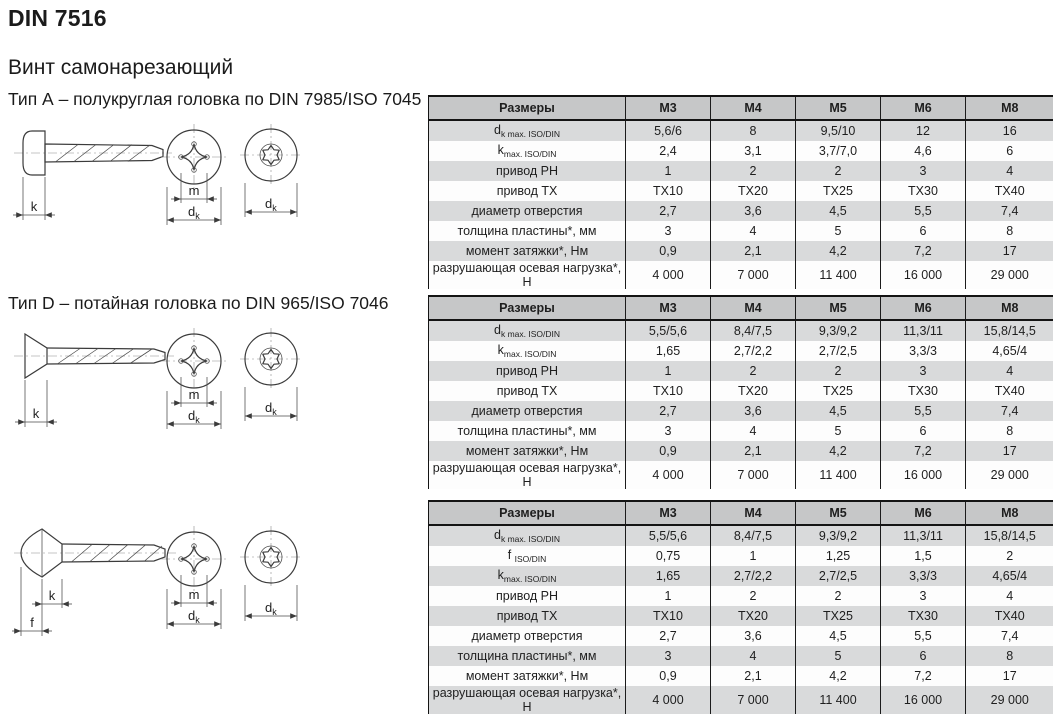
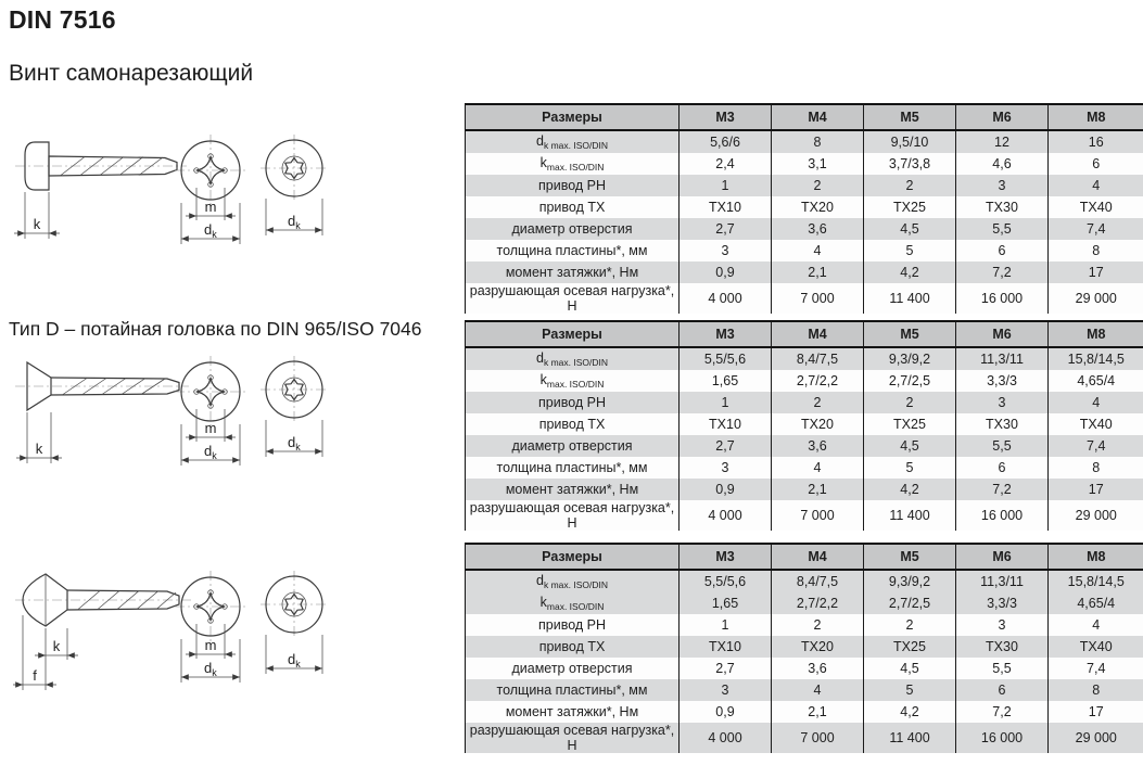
  DIN 7516
  Винт самонарезающий
- Тип А – полукруглая головка по DIN 7985/ISO 7045
  Тип D – потайная головка по DIN 965/ISO 7046
  k
  m
  dk
  dk
  k
  m
  dk
  dk
  k
  f
  m
  dk
  dk
  Размеры	M3	M4	M5	M6	M8
  dk max. ISO/DIN	5,6/6	8	9,5/10	12	16
- kmax. ISO/DIN	2,4	3,1	3,7/7,0	4,6	6
+ kmax. ISO/DIN	2,4	3,1	3,7/3,8	4,6	6
  привод PH	1	2	2	3	4
  привод TX	TX10	TX20	TX25	TX30	TX40
  диаметр отверстия	2,7	3,6	4,5	5,5	7,4
  толщина пластины*, мм	3	4	5	6	8
  момент затяжки*, Нм	0,9	2,1	4,2	7,2	17
  разрушающая осевая нагрузка*, Н	4 000	7 000	11 400	16 000	29 000
  Размеры	M3	M4	M5	M6	M8
  dk max. ISO/DIN	5,5/5,6	8,4/7,5	9,3/9,2	11,3/11	15,8/14,5
  kmax. ISO/DIN	1,65	2,7/2,2	2,7/2,5	3,3/3	4,65/4
  привод PH	1	2	2	3	4
  привод TX	TX10	TX20	TX25	TX30	TX40
  диаметр отверстия	2,7	3,6	4,5	5,5	7,4
  толщина пластины*, мм	3	4	5	6	8
  момент затяжки*, Нм	0,9	2,1	4,2	7,2	17
  разрушающая осевая нагрузка*, Н	4 000	7 000	11 400	16 000	29 000
  Размеры	M3	M4	M5	M6	M8
  dk max. ISO/DIN	5,5/5,6	8,4/7,5	9,3/9,2	11,3/11	15,8/14,5
- f ISO/DIN	0,75	1	1,25	1,5	2
  kmax. ISO/DIN	1,65	2,7/2,2	2,7/2,5	3,3/3	4,65/4
  привод PH	1	2	2	3	4
  привод TX	TX10	TX20	TX25	TX30	TX40
  диаметр отверстия	2,7	3,6	4,5	5,5	7,4
  толщина пластины*, мм	3	4	5	6	8
  момент затяжки*, Нм	0,9	2,1	4,2	7,2	17
  разрушающая осевая нагрузка*, Н	4 000	7 000	11 400	16 000	29 000
